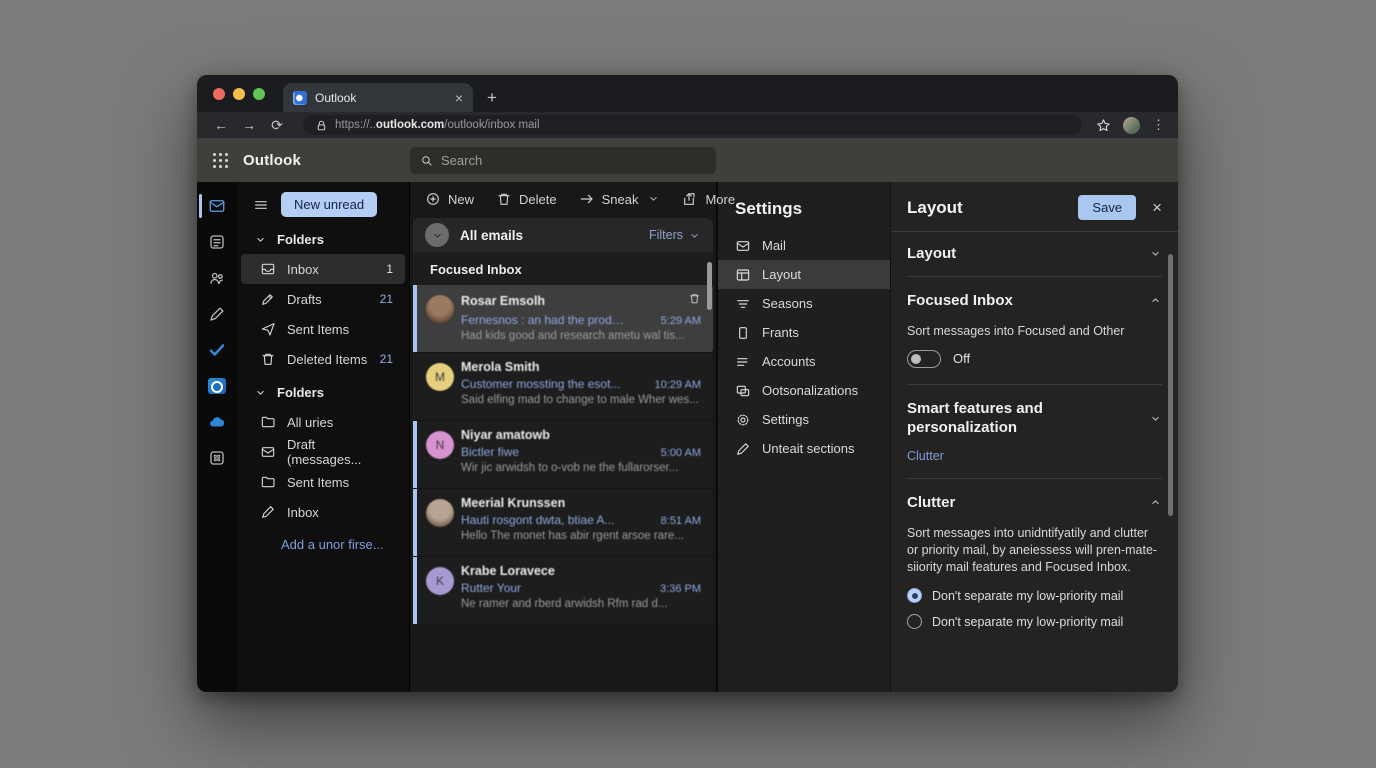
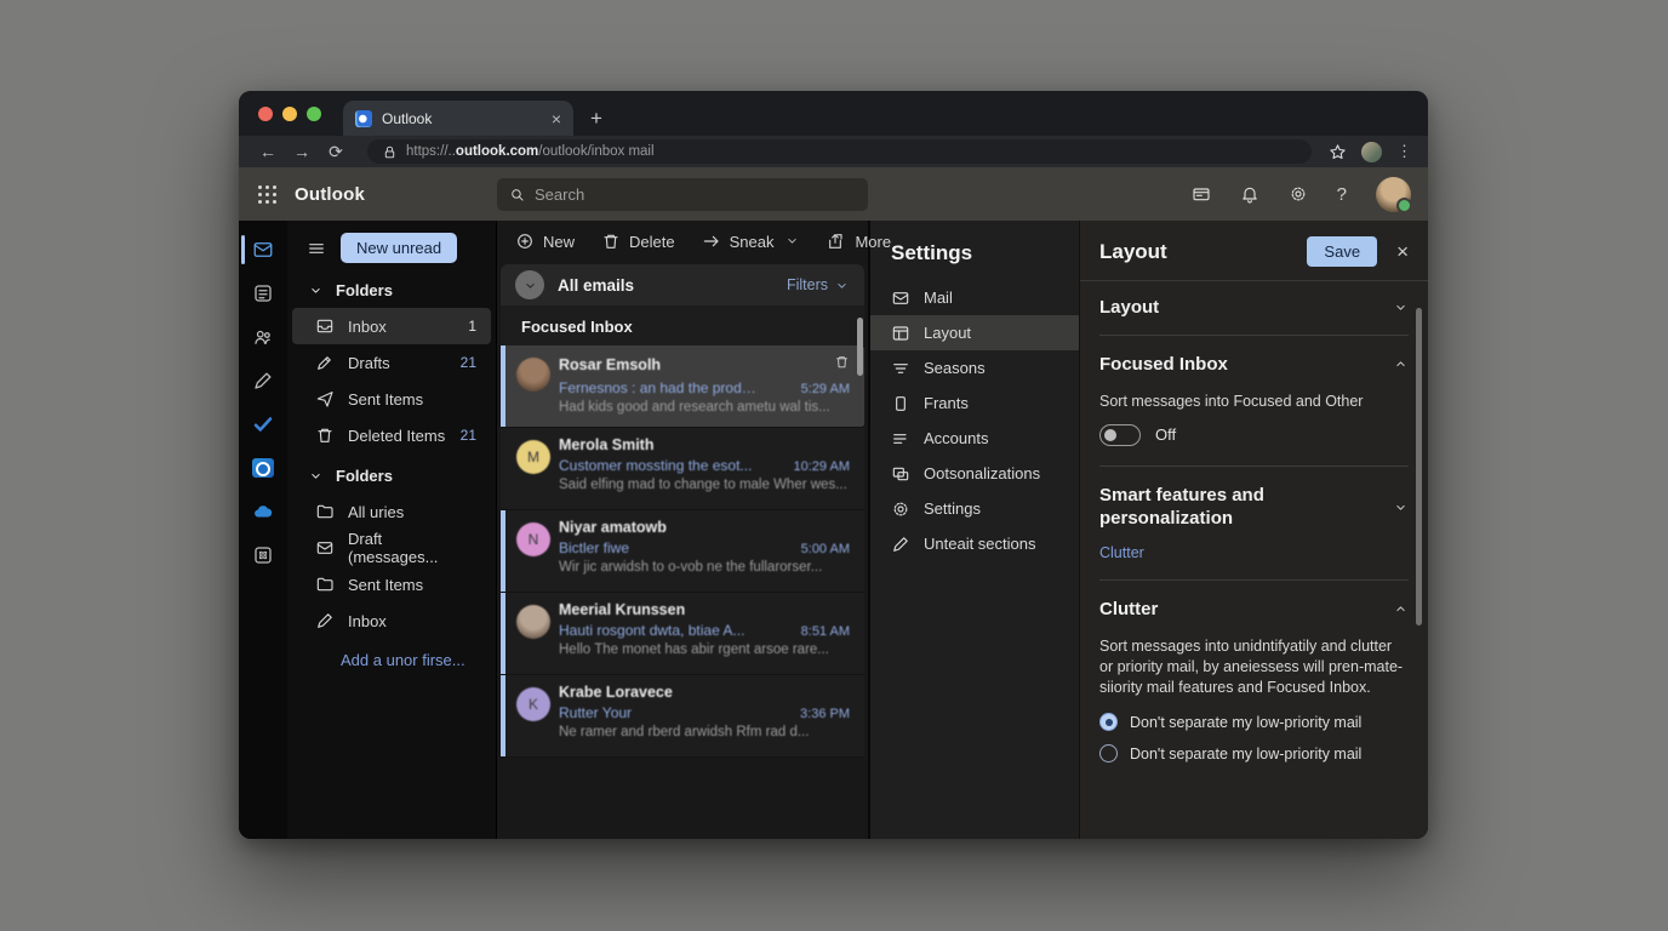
  Outlook
  ×
  +
  ←
  →
  ⟳
  https://..outlook.com/outlook/inbox mail
  ⋮
  Outlook
  Search
+ ?
  New unread
  Folders
  Inbox
  1
  Drafts
  21
  Sent Items
  Deleted Items
  21
  Folders
  All uries
  Draft (messages...
  Sent Items
  Inbox
  Add a unor firse...
  New
  Delete
  Sneak
  More
  All emails
  Filters
  Focused Inbox
  Rosar Emsolh
  Fernesnos : an had the prodat..
  5:29 AM
  Had kids good and research ametu wal tis...
  M
  Merola Smith
  Customer mossting the esot...
  10:29 AM
  Said elfing mad to change to male Wher wes...
  N
  Niyar amatowb
  Bictler fiwe
  5:00 AM
  Wir jic arwidsh to o-vob ne the fullarorser...
  Meerial Krunssen
  Hauti rosgont dwta, btiae A...
  8:51 AM
  Hello The monet has abir rgent arsoe rare...
  K
  Krabe Loravece
  Rutter Your
  3:36 PM
  Ne ramer and rberd arwidsh Rfm rad d...
  Settings
  Mail
  Layout
  Seasons
  Frants
  Accounts
  Ootsonalizations
  Settings
  Unteait sections
  Layout
  Save
  ×
  Layout
  Focused Inbox
  Sort messages into Focused and Other
  Off
  Smart features and personalization
  Clutter
  Clutter
  Sort messages into unidntifyatily and clutter or priority mail, by aneiessess will pren-mate-siiority mail features and Focused Inbox.
  Don't separate my low-priority mail
  Don't separate my low-priority mail
